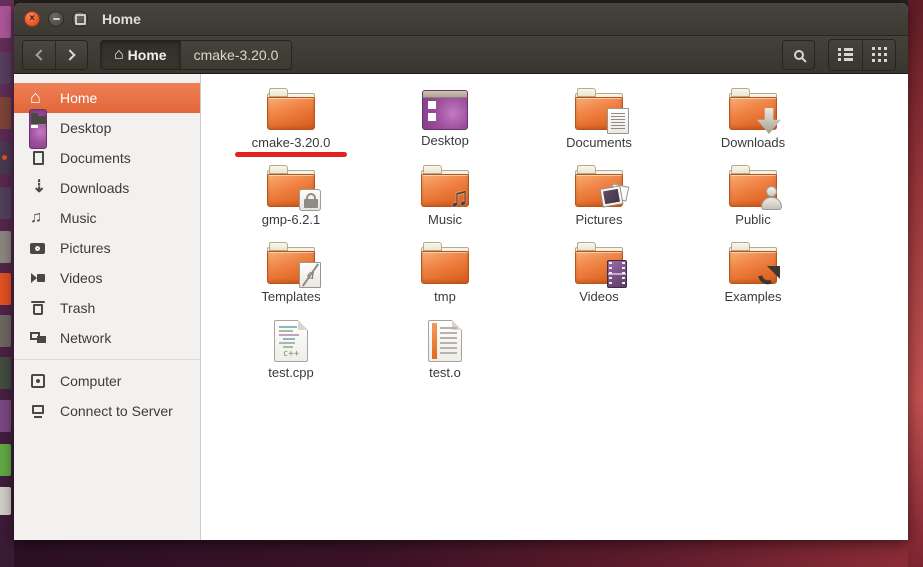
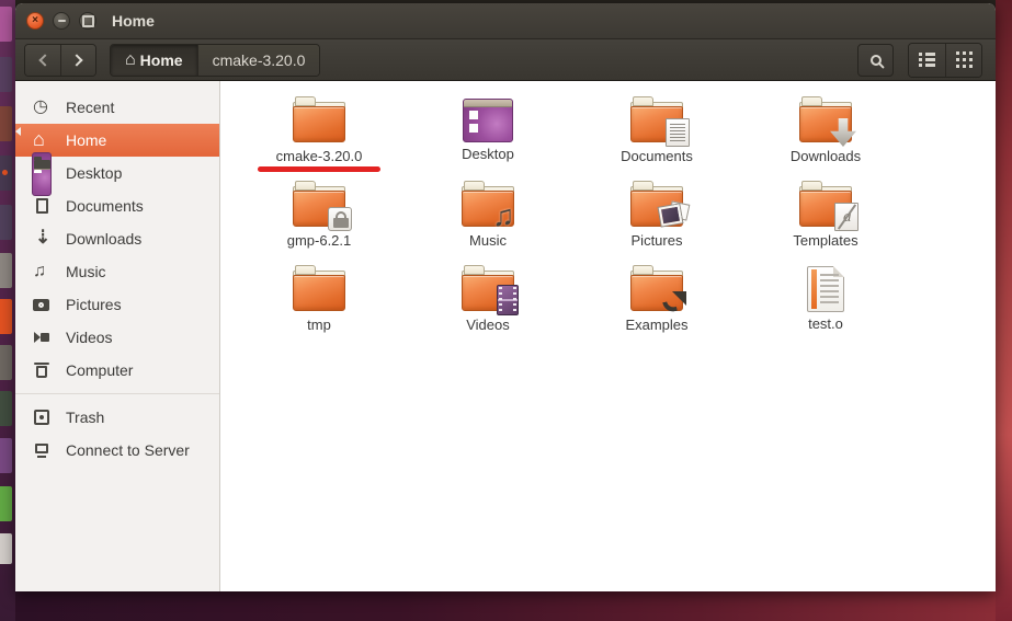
  ×
  Home
  Home
  cmake-3.20.0
+ Recent
  Home
  Desktop
  Documents
  Downloads
  Music
  Pictures
  Videos
- Trash
+ Computer
- Network
- Computer
+ Trash
  Connect to Server
  cmake-3.20.0
  Desktop
  Documents
  Downloads
  gmp-6.2.1
  Music
  Pictures
- Public
  Templates
  tmp
  Videos
  Examples
- test.cpp
  test.o
